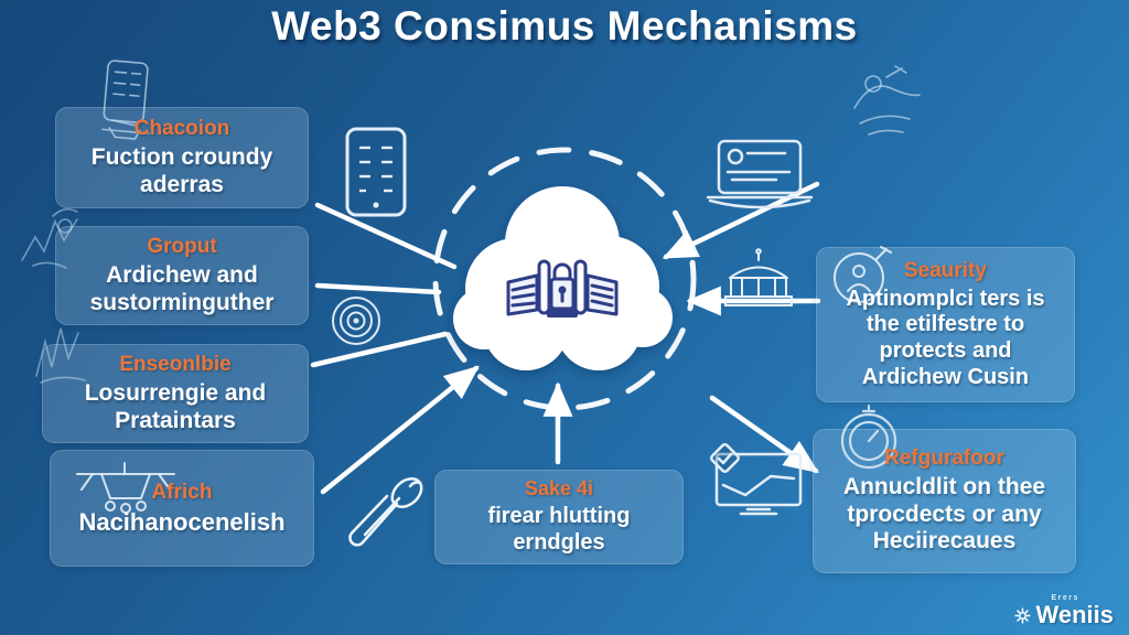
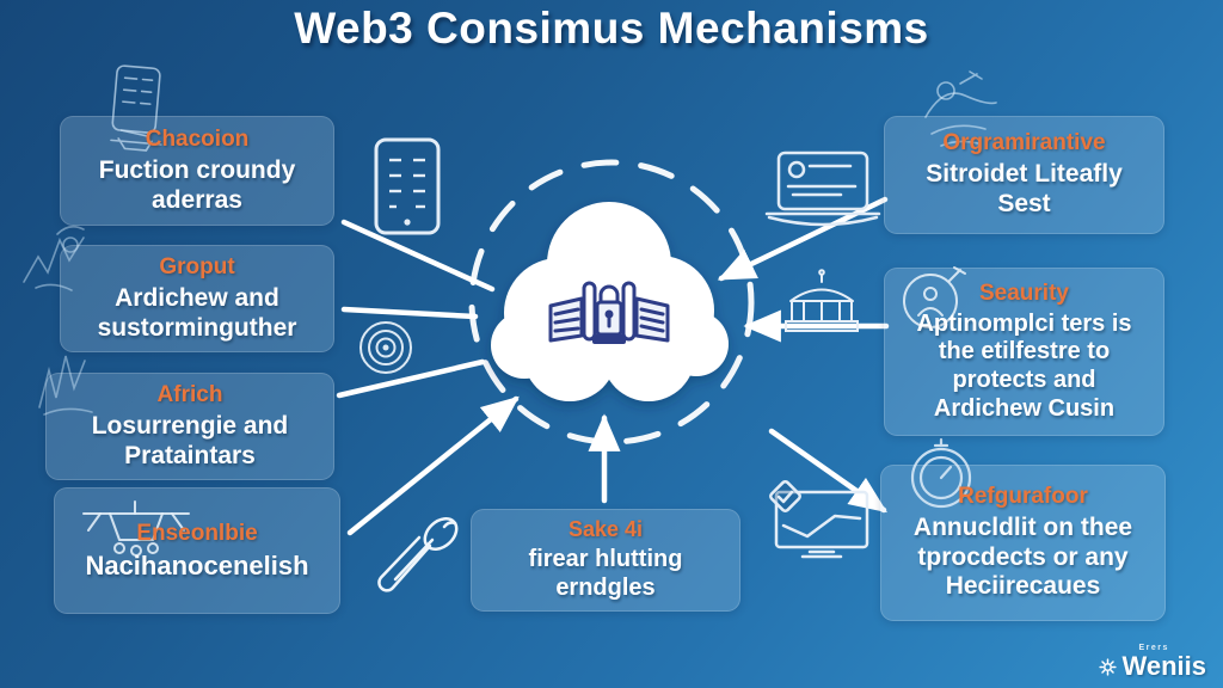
  Web3 Consimus Mechanisms
  Chacoion
  Fuction croundy aderras
  Groput
  Ardichew and sustorminguther
- Enseonlbie
+ Africh
  Losurrengie and Prataintars
- Africh
+ Enseonlbie
  Nacihanocenelish
+ Orgramirantive
+ Sitroidet Liteafly Sest
  Seaurity
  Aptinomplci ters is the etilfestre to protects and Ardichew Cusin
  Refgurafoor
  Annucldlit on thee tprocdects or any Heciirecaues
  Sake 4i
  firear hlutting erndgles
  Weniis
